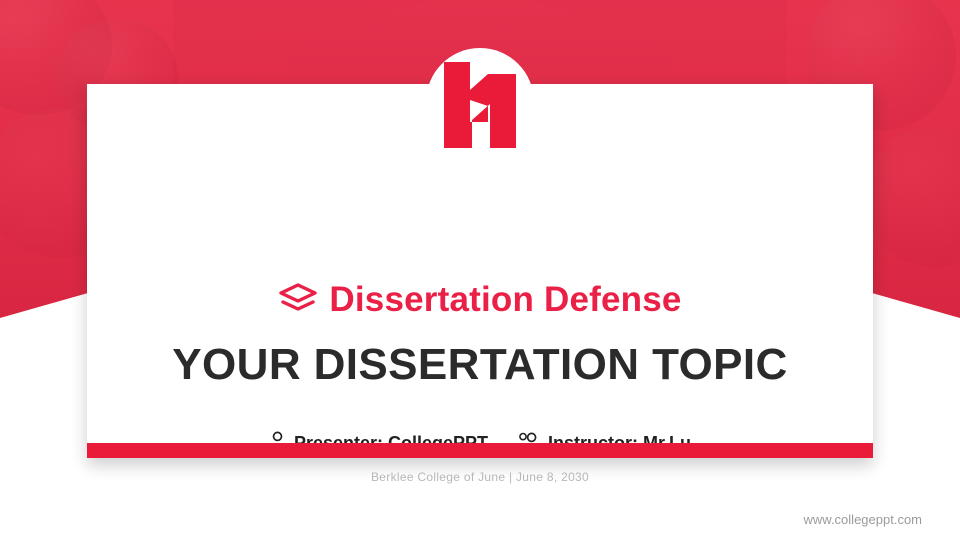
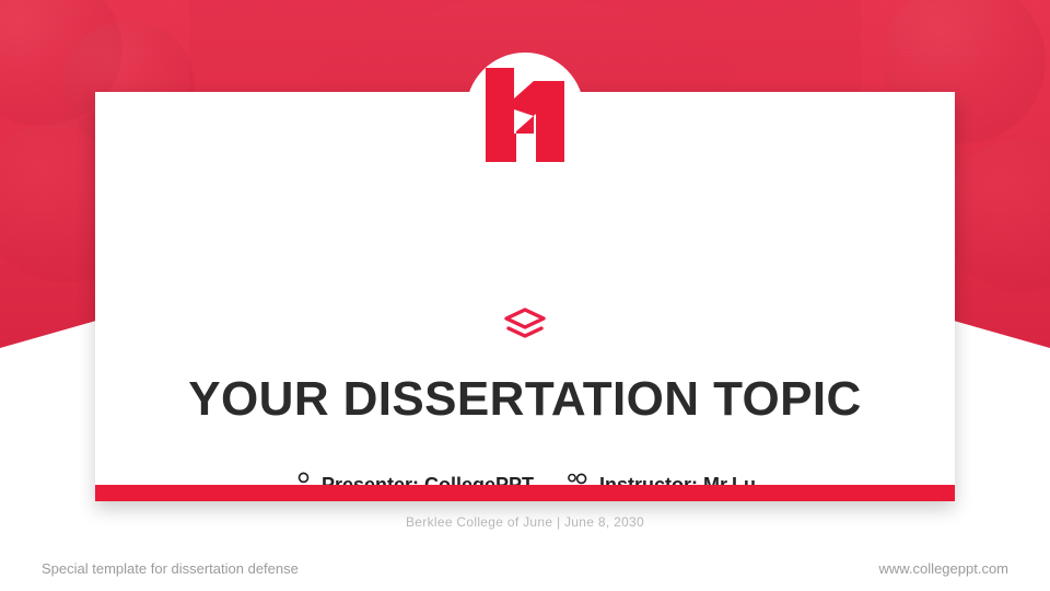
- Dissertation Defense
  YOUR DISSERTATION TOPIC
  Berklee College of June | June 8, 2030
+ Special template for dissertation defense
  www.collegeppt.com
